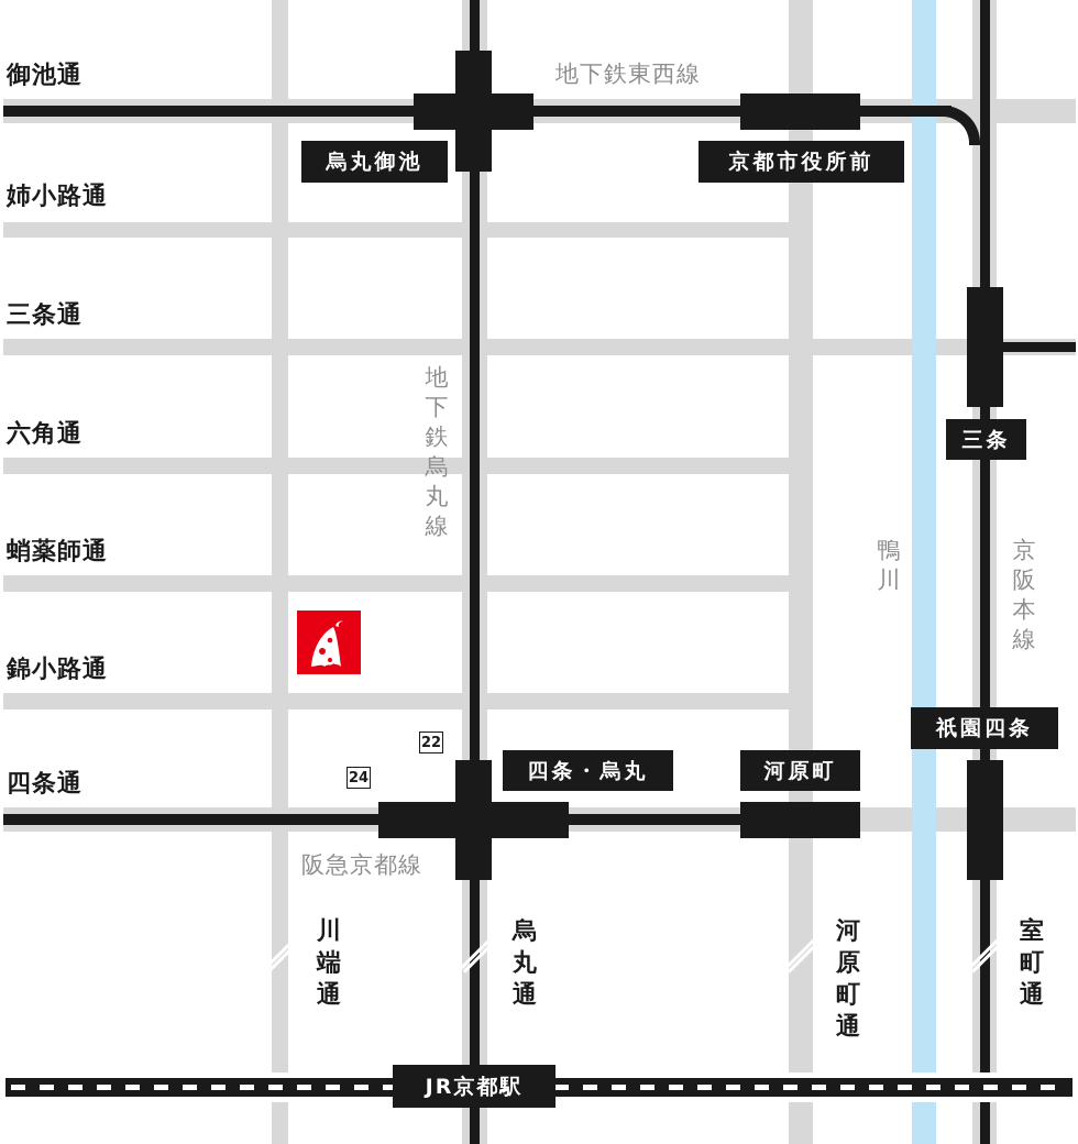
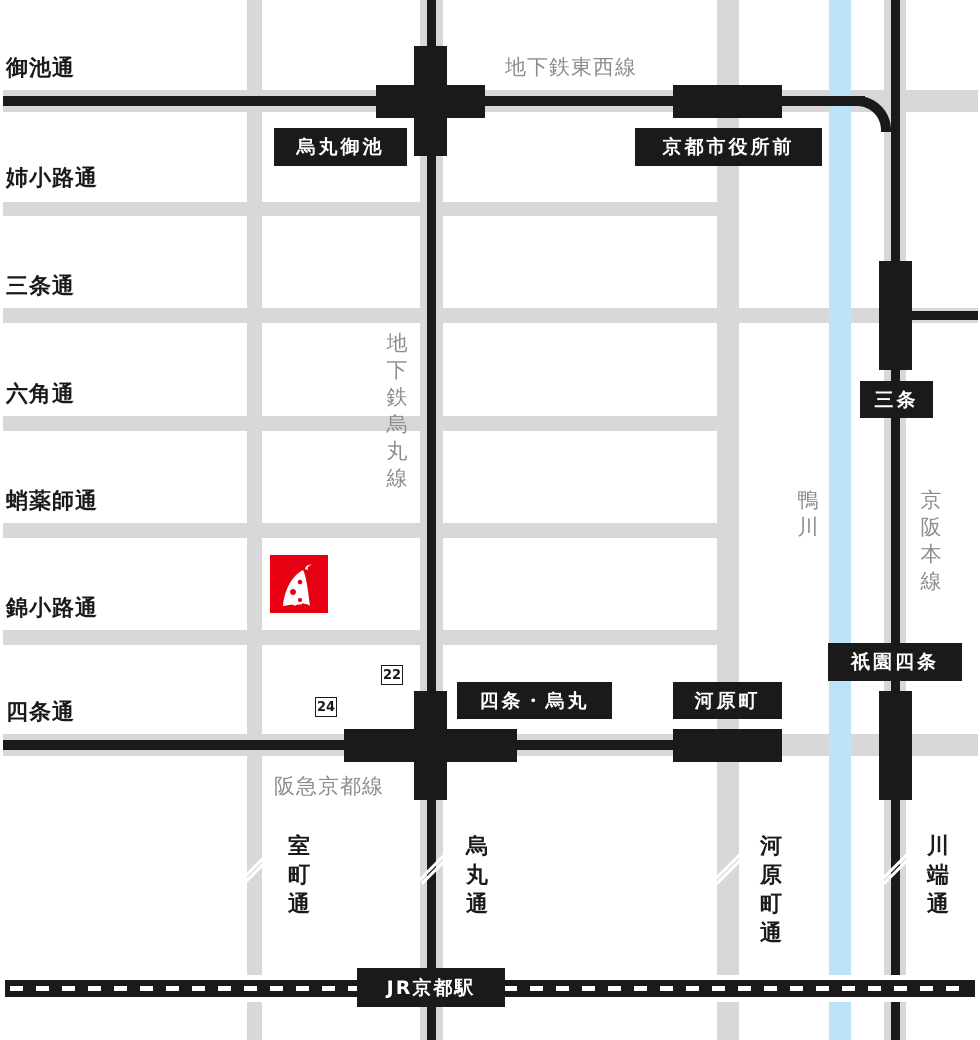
  JR京都駅
  烏丸御池
  京都市役所前
  三条
  祇園四条
  四条・烏丸
  河原町
  地下鉄東西線
  地下鉄烏丸線
  阪急京都線
  京阪本線
  鴨川
  御池通
  姉小路通
  三条通
  六角通
  蛸薬師通
  錦小路通
  四条通
- 川端通
+ 室町通
  烏丸通
  河原町通
- 室町通
+ 川端通
  22
  24
